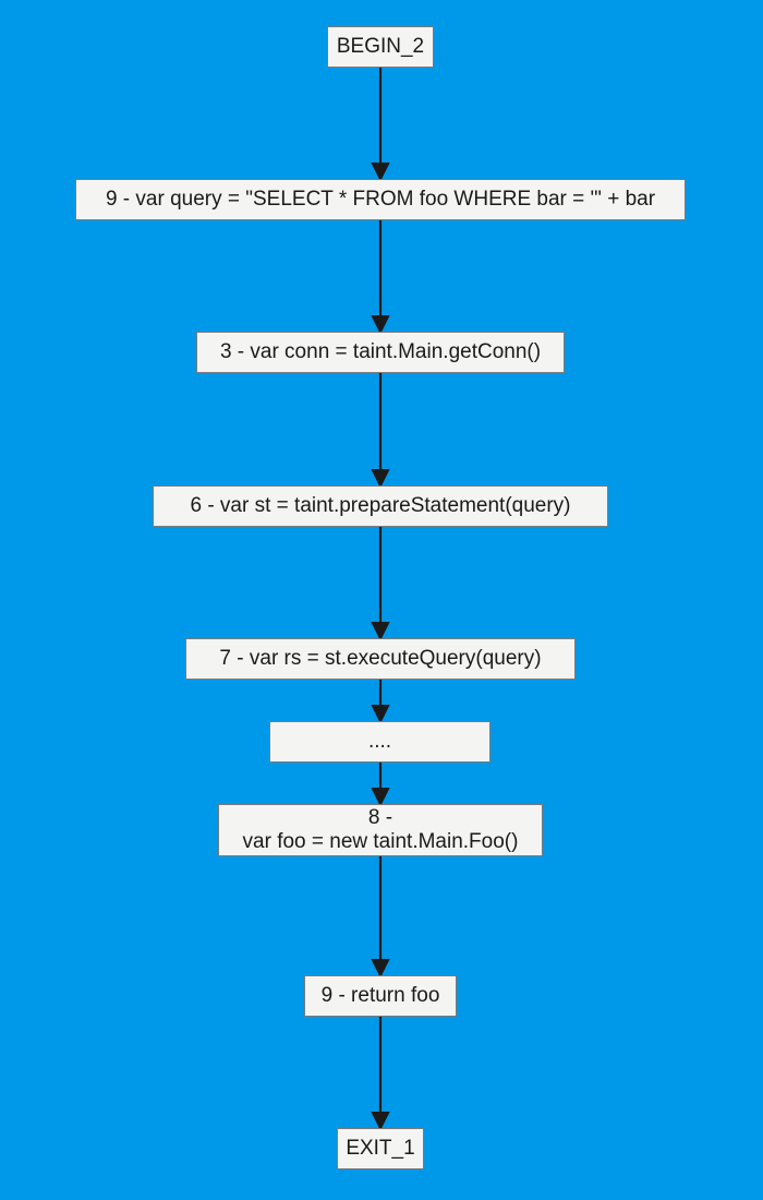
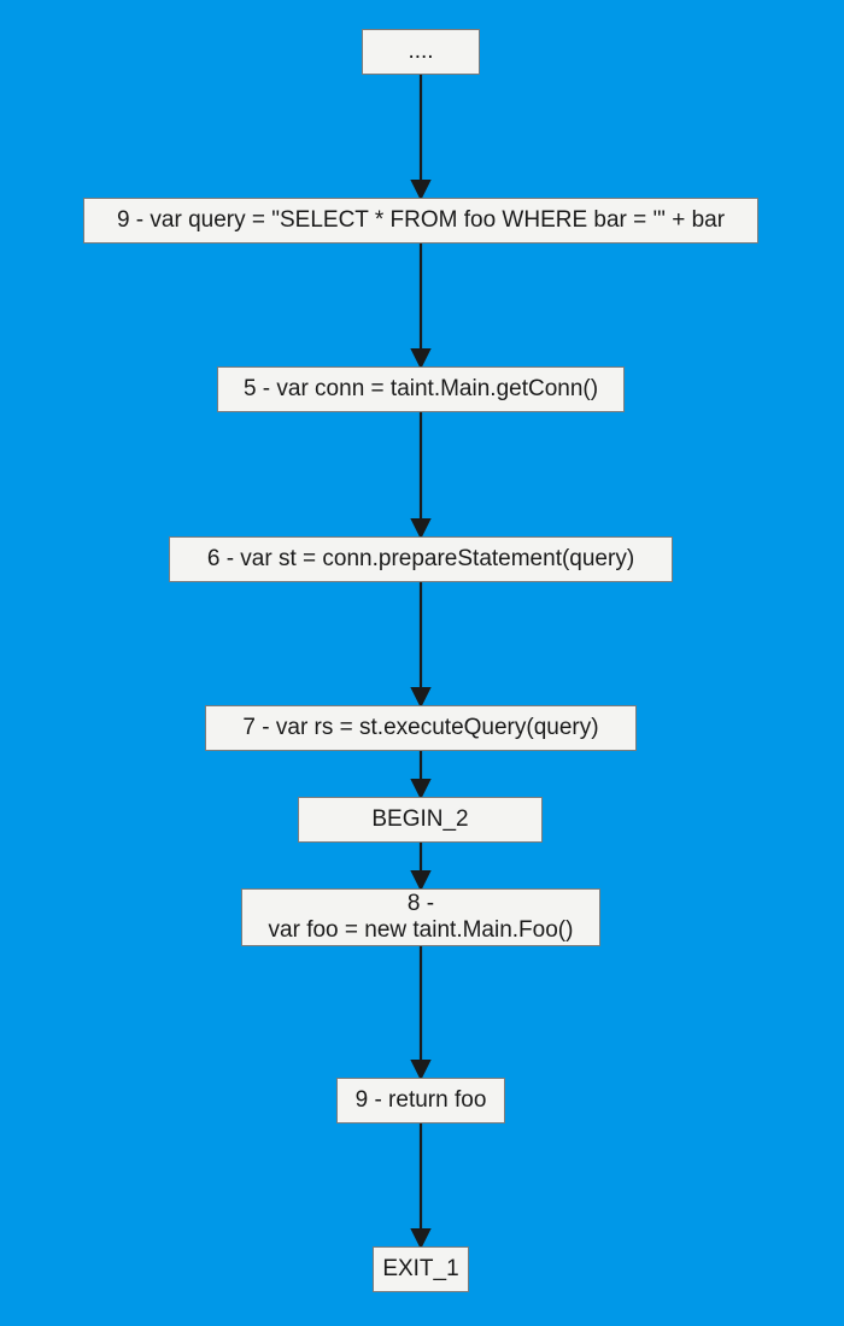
- BEGIN_2
+ ....
  9 - var query = "SELECT * FROM foo WHERE bar = '" + bar
- 3 - var conn = taint.Main.getConn()
+ 5 - var conn = taint.Main.getConn()
- 6 - var st = taint.prepareStatement(query)
+ 6 - var st = conn.prepareStatement(query)
  7 - var rs = st.executeQuery(query)
- ....
+ BEGIN_2
  8 -
  var foo = new taint.Main.Foo()
  9 - return foo
  EXIT_1
